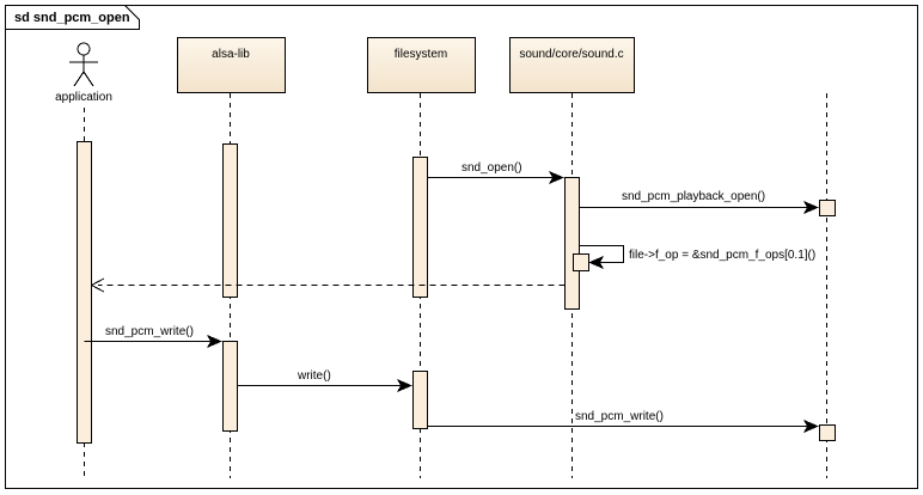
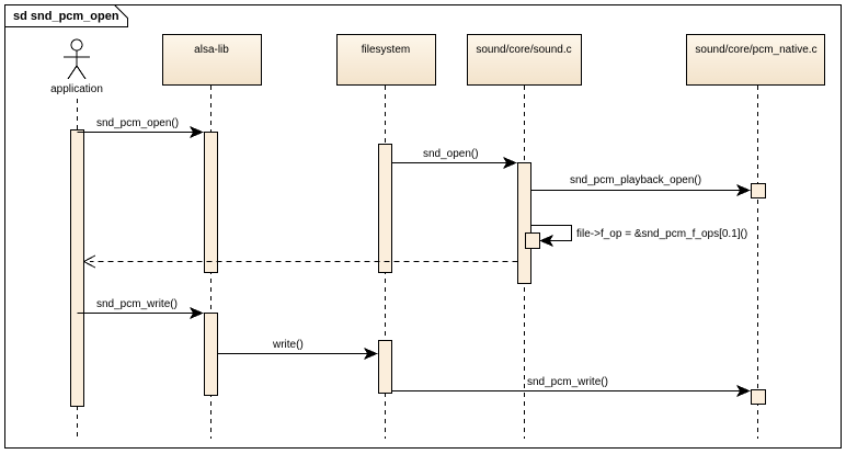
  sd snd_pcm_open
  application
  alsa-lib
  filesystem
  sound/core/sound.c
+ sound/core/pcm_native.c
+ snd_pcm_open()
  snd_open()
  snd_pcm_playback_open()
  file->f_op = &snd_pcm_f_ops[0.1]()
  snd_pcm_write()
  write()
  snd_pcm_write()
